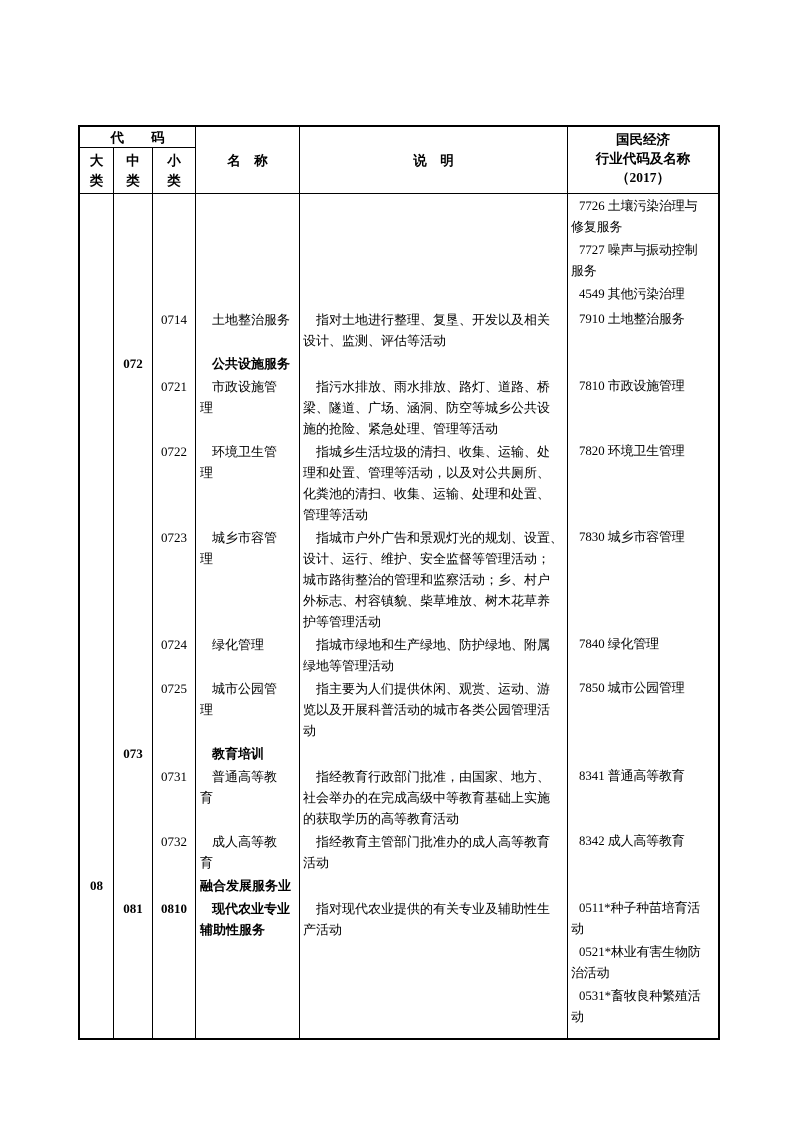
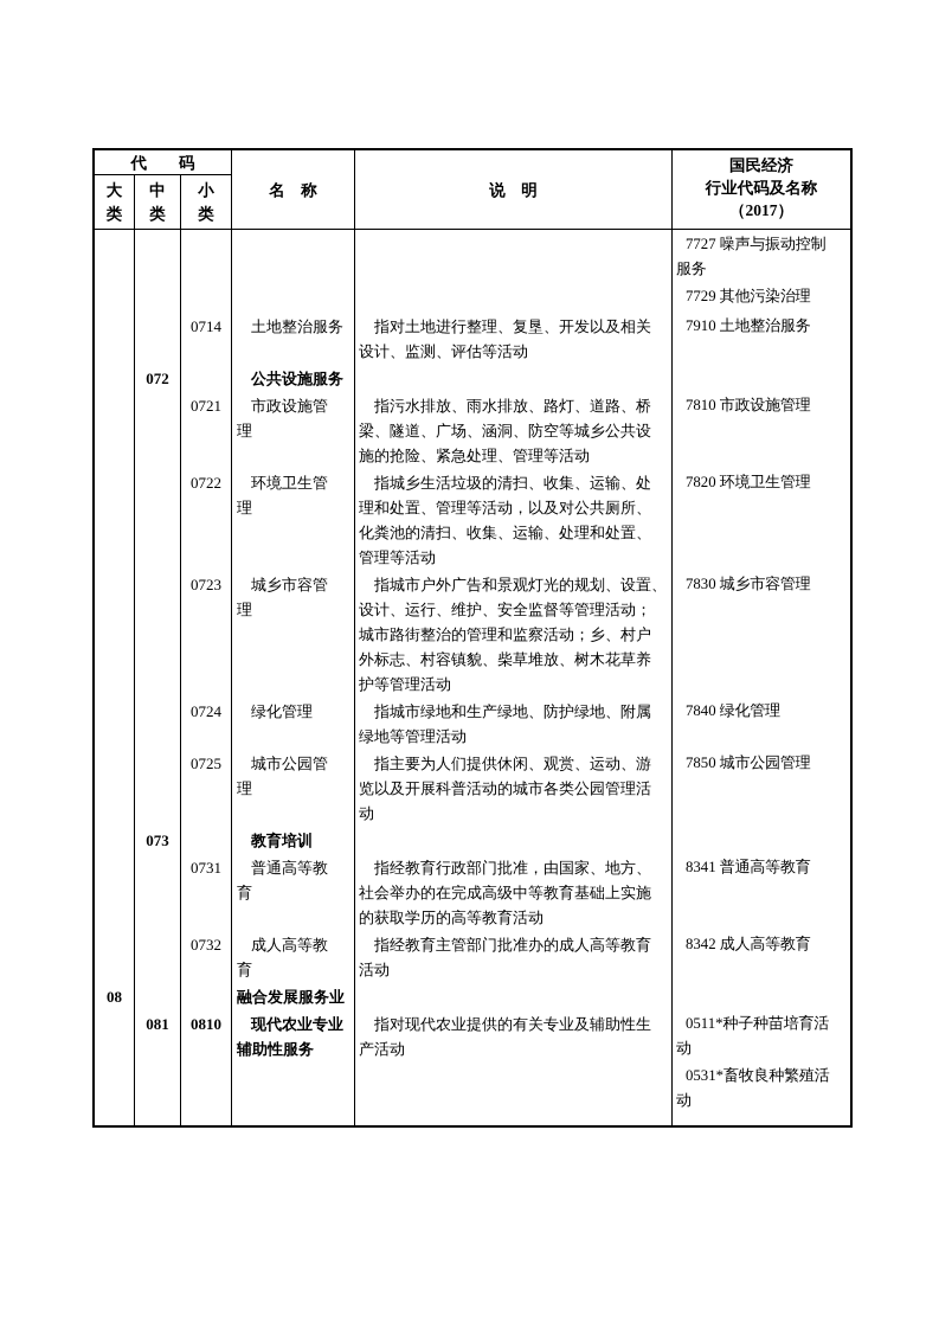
  代 码
  名 称
  说 明
  国民经济
  行业代码及名称
  （2017）
  大
  类
  中
  类
  小
  类
- 7726 土壤污染治理与
- 修复服务
  7727 噪声与振动控制
  服务
- 4549 其他污染治理
+ 7729 其他污染治理
  0714
  土地整治服务
  指对土地进行整理、复垦、开发以及相关
  设计、监测、评估等活动
  7910 土地整治服务
  072
  公共设施服务
  0721
  市政设施管
  理
  指污水排放、雨水排放、路灯、道路、桥
  梁、隧道、广场、涵洞、防空等城乡公共设
  施的抢险、紧急处理、管理等活动
  7810 市政设施管理
  0722
  环境卫生管
  理
  指城乡生活垃圾的清扫、收集、运输、处
  理和处置、管理等活动，以及对公共厕所、
  化粪池的清扫、收集、运输、处理和处置、
  管理等活动
  7820 环境卫生管理
  0723
  城乡市容管
  理
  指城市户外广告和景观灯光的规划、设置、
  设计、运行、维护、安全监督等管理活动；
  城市路街整治的管理和监察活动；乡、村户
  外标志、村容镇貌、柴草堆放、树木花草养
  护等管理活动
  7830 城乡市容管理
  0724
  绿化管理
  指城市绿地和生产绿地、防护绿地、附属
  绿地等管理活动
  7840 绿化管理
  0725
  城市公园管
  理
  指主要为人们提供休闲、观赏、运动、游
  览以及开展科普活动的城市各类公园管理活
  动
  7850 城市公园管理
  073
  教育培训
  0731
  普通高等教
  育
  指经教育行政部门批准，由国家、地方、
  社会举办的在完成高级中等教育基础上实施
  的获取学历的高等教育活动
  8341 普通高等教育
  0732
  成人高等教
  育
  指经教育主管部门批准办的成人高等教育
  活动
  8342 成人高等教育
  08
  融合发展服务业
  081
  0810
  现代农业专业
  辅助性服务
  指对现代农业提供的有关专业及辅助性生
  产活动
  0511*种子种苗培育活
  动
- 0521*林业有害生物防
- 治活动
  0531*畜牧良种繁殖活
  动
